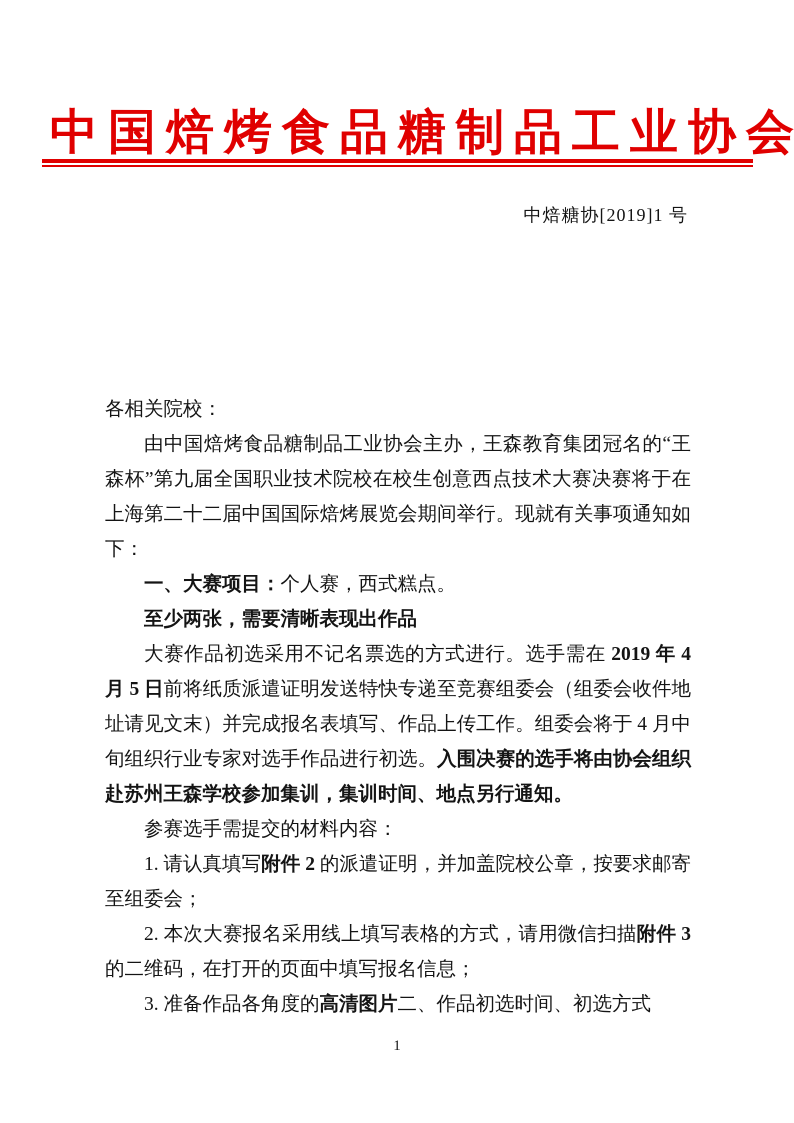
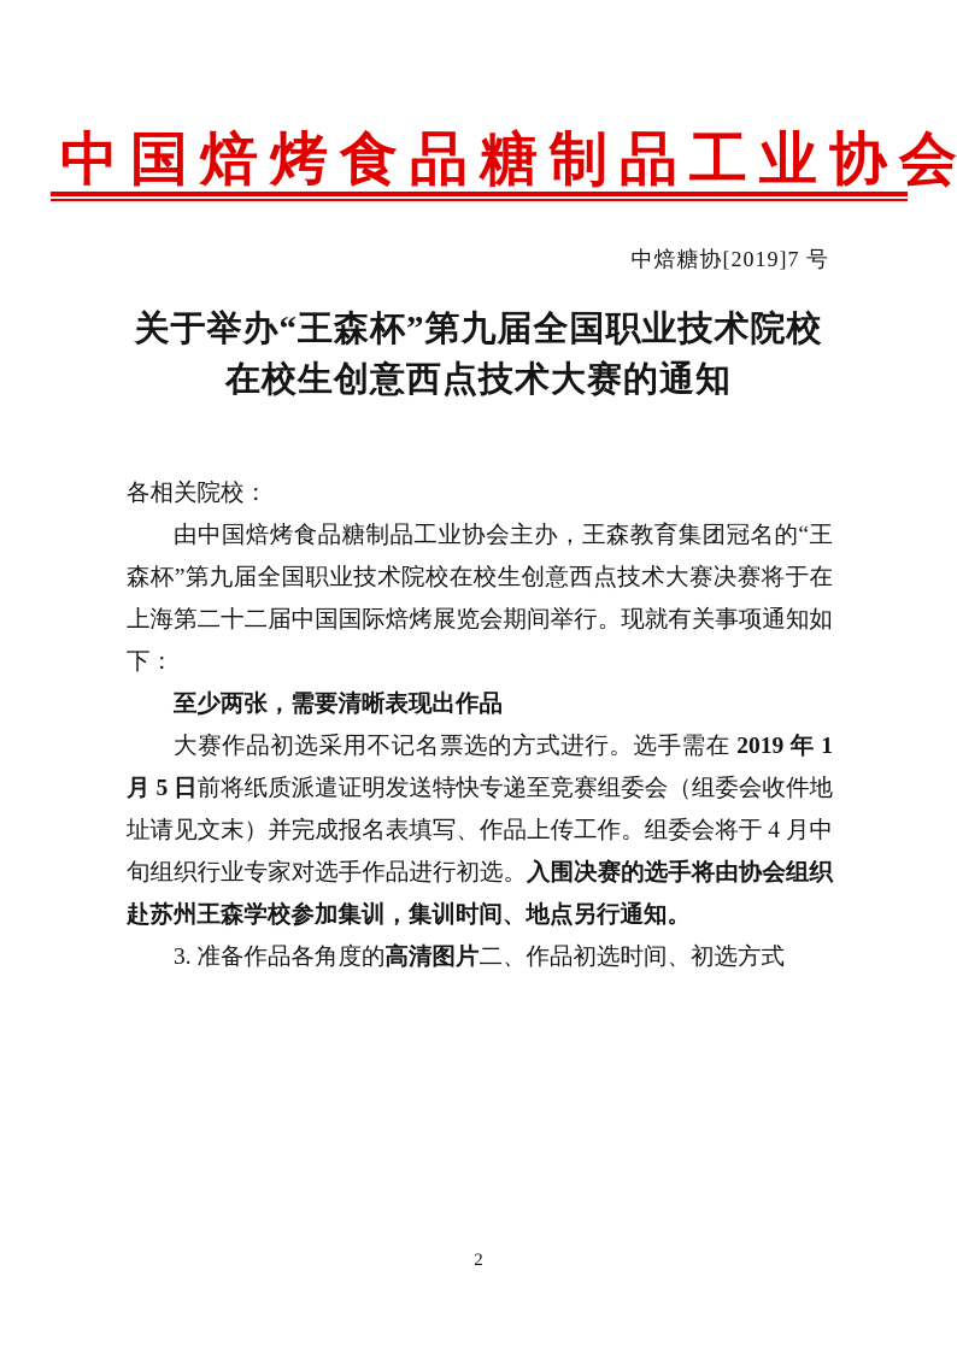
  中国焙烤食品糖制品工业协会
- 中焙糖协[2019]1 号
+ 中焙糖协[2019]7 号
+ 关于举办“王森杯”第九届全国职业技术院校
+ 在校生创意西点技术大赛的通知
  各相关院校：
  由中国焙烤食品糖制品工业协会主办，王森教育集团冠名的“王森杯”第九届全国职业技术院校在校生创意西点技术大赛决赛将于在上海第二十二届中国国际焙烤展览会期间举行。现就有关事项通知如下：
- 一、大赛项目：个人赛，西式糕点。
  至少两张，需要清晰表现出作品
- 大赛作品初选采用不记名票选的方式进行。选手需在 2019 年 4 月 5 日前将纸质派遣证明发送特快专递至竞赛组委会（组委会收件地址请见文末）并完成报名表填写、作品上传工作。组委会将于 4 月中旬组织行业专家对选手作品进行初选。入围决赛的选手将由协会组织赴苏州王森学校参加集训，集训时间、地点另行通知。
+ 大赛作品初选采用不记名票选的方式进行。选手需在 2019 年 1 月 5 日前将纸质派遣证明发送特快专递至竞赛组委会（组委会收件地址请见文末）并完成报名表填写、作品上传工作。组委会将于 4 月中旬组织行业专家对选手作品进行初选。入围决赛的选手将由协会组织赴苏州王森学校参加集训，集训时间、地点另行通知。
- 参赛选手需提交的材料内容：
- 1. 请认真填写附件 2 的派遣证明，并加盖院校公章，按要求邮寄至组委会；
- 2. 本次大赛报名采用线上填写表格的方式，请用微信扫描附件 3 的二维码，在打开的页面中填写报名信息；
  3. 准备作品各角度的高清图片二、作品初选时间、初选方式
- 1
+ 2
